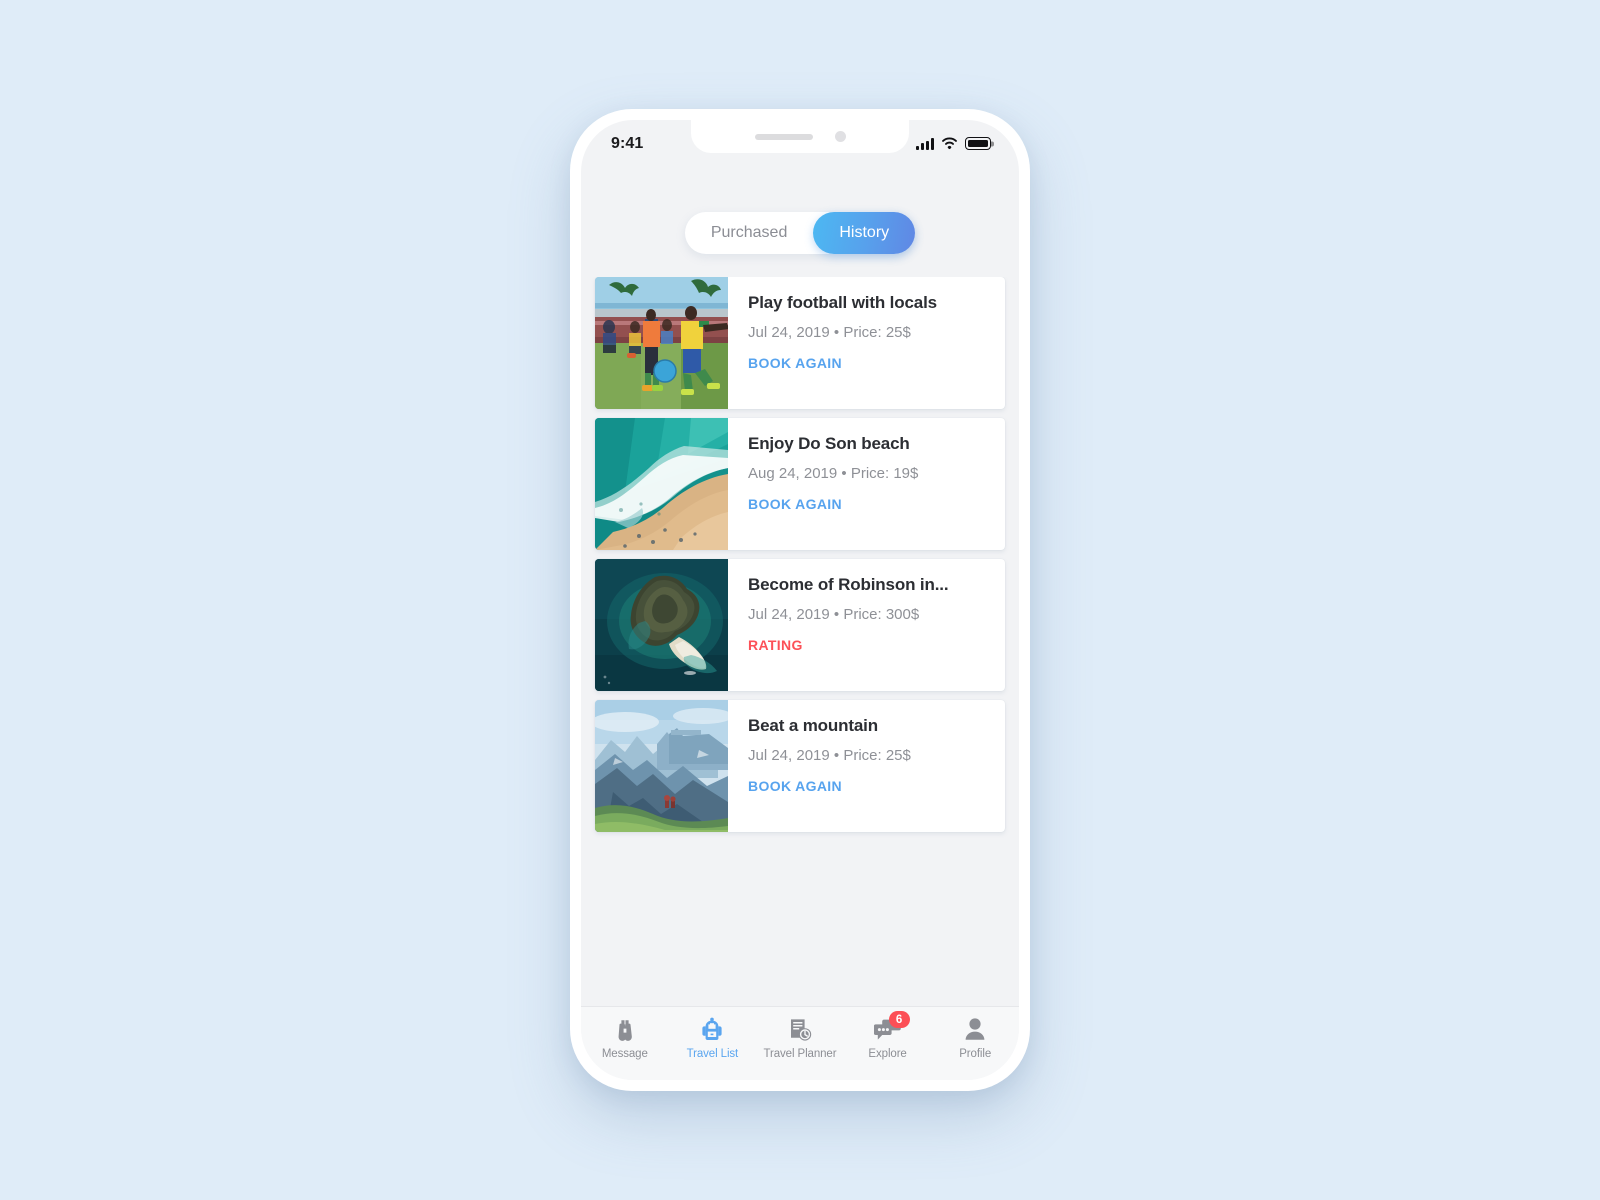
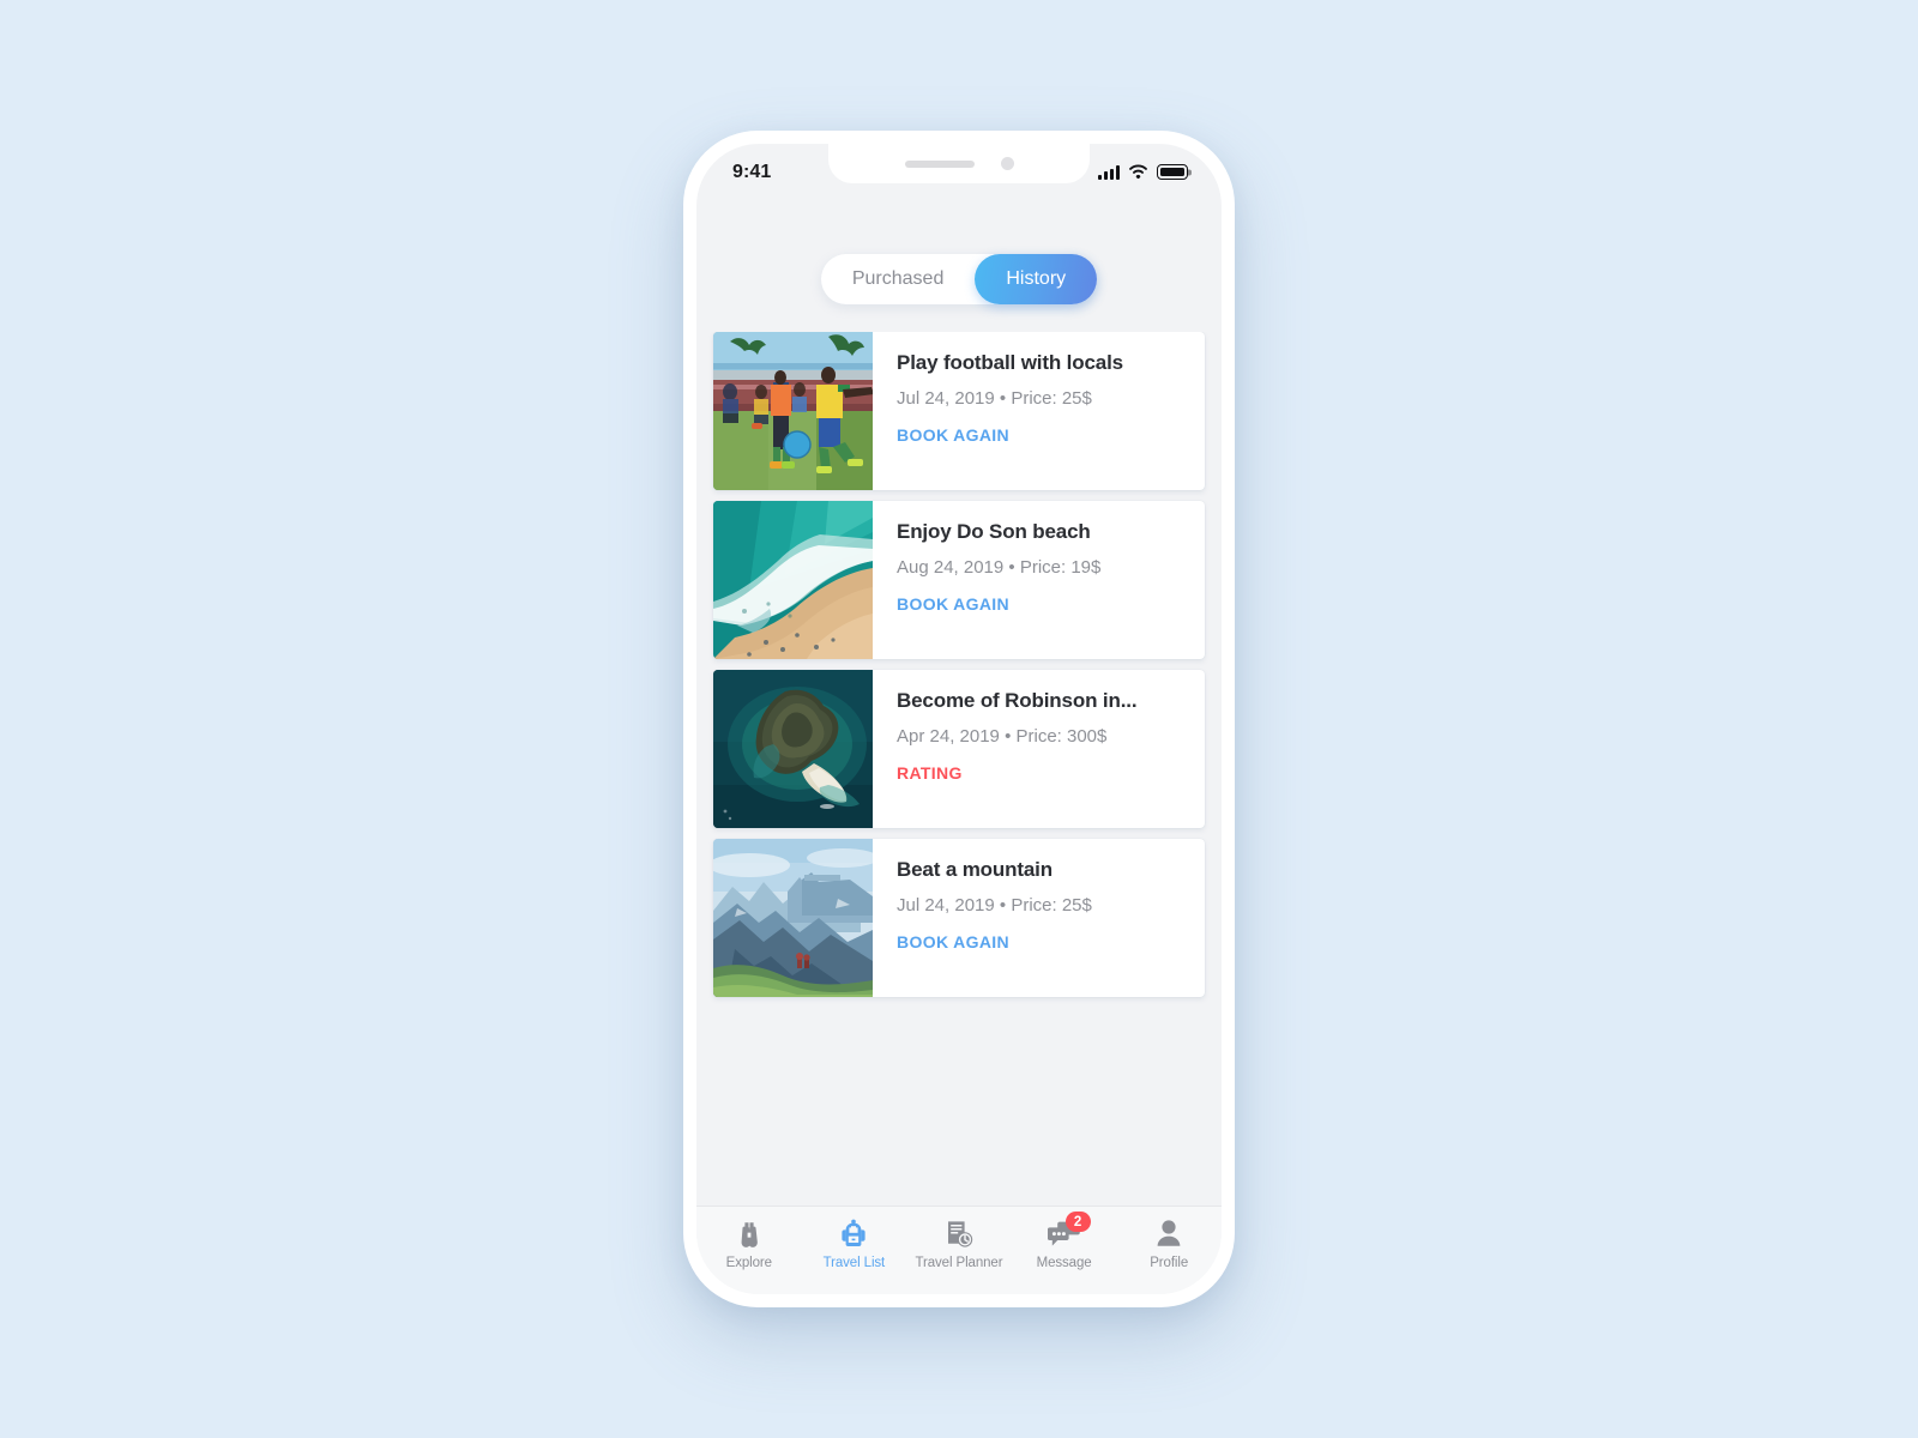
  9:41
  Purchased
  History
  Play football with locals
  Jul 24, 2019 • Price: 25$
  BOOK AGAIN
  Enjoy Do Son beach
  Aug 24, 2019 • Price: 19$
  BOOK AGAIN
  Become of Robinson in...
- Jul 24, 2019 • Price: 300$
+ Apr 24, 2019 • Price: 300$
  RATING
  Beat a mountain
  Jul 24, 2019 • Price: 25$
  BOOK AGAIN
- Message
+ Explore
  Travel List
  Travel Planner
- 6
+ 2
- Explore
+ Message
  Profile
